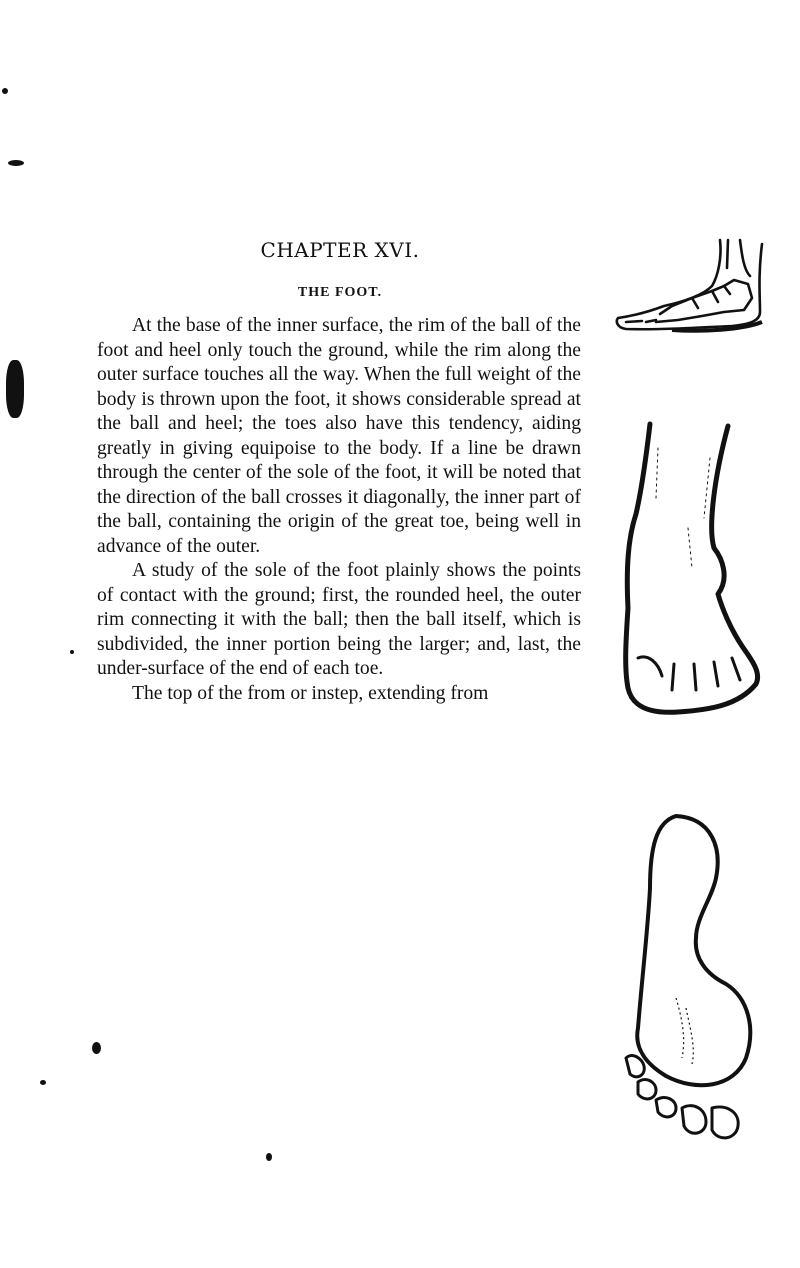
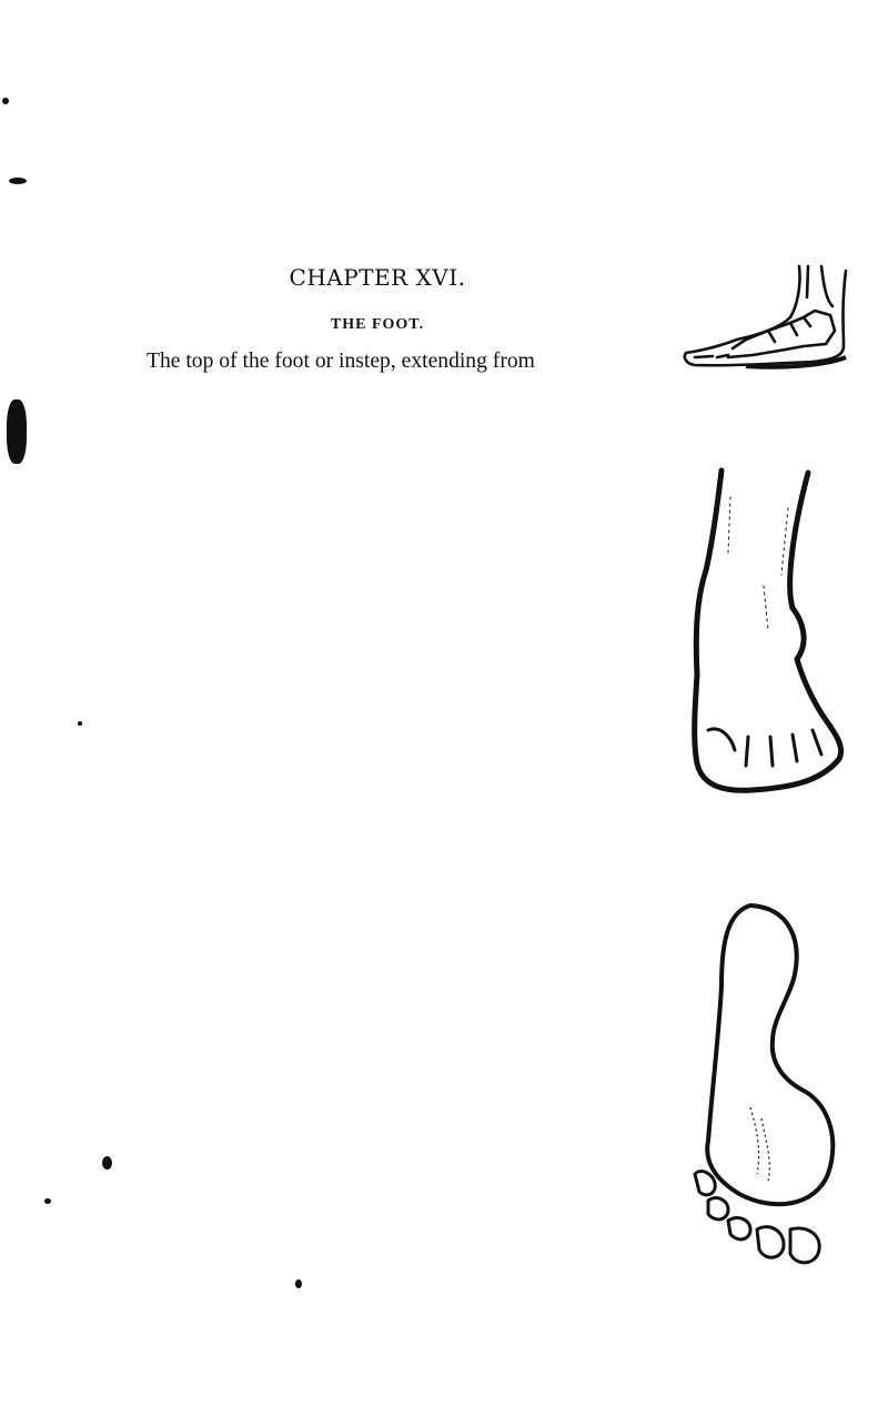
  CHAPTER XVI.
  THE FOOT.
- At the base of the inner surface, the rim of the ball of the foot and heel only touch the ground, while the rim along the outer surface touches all the way. When the full weight of the body is thrown upon the foot, it shows considerable spread at the ball and heel; the toes also have this tendency, aiding greatly in giving equipoise to the body. If a line be drawn through the center of the sole of the foot, it will be noted that the direction of the ball crosses it diagonally, the inner part of the ball, containing the origin of the great toe, being well in advance of the outer.
- A study of the sole of the foot plainly shows the points of contact with the ground; first, the rounded heel, the outer rim connecting it with the ball; then the ball itself, which is subdivided, the inner portion being the larger; and, last, the under-surface of the end of each toe.
- The top of the from or instep, extending from
+ The top of the foot or instep, extending from
